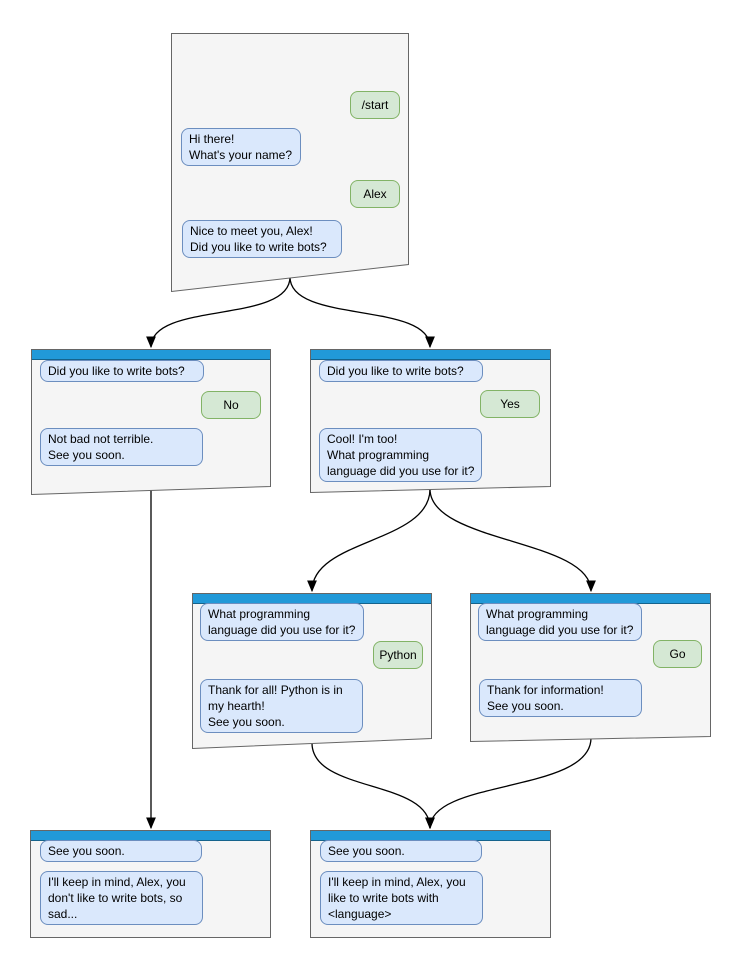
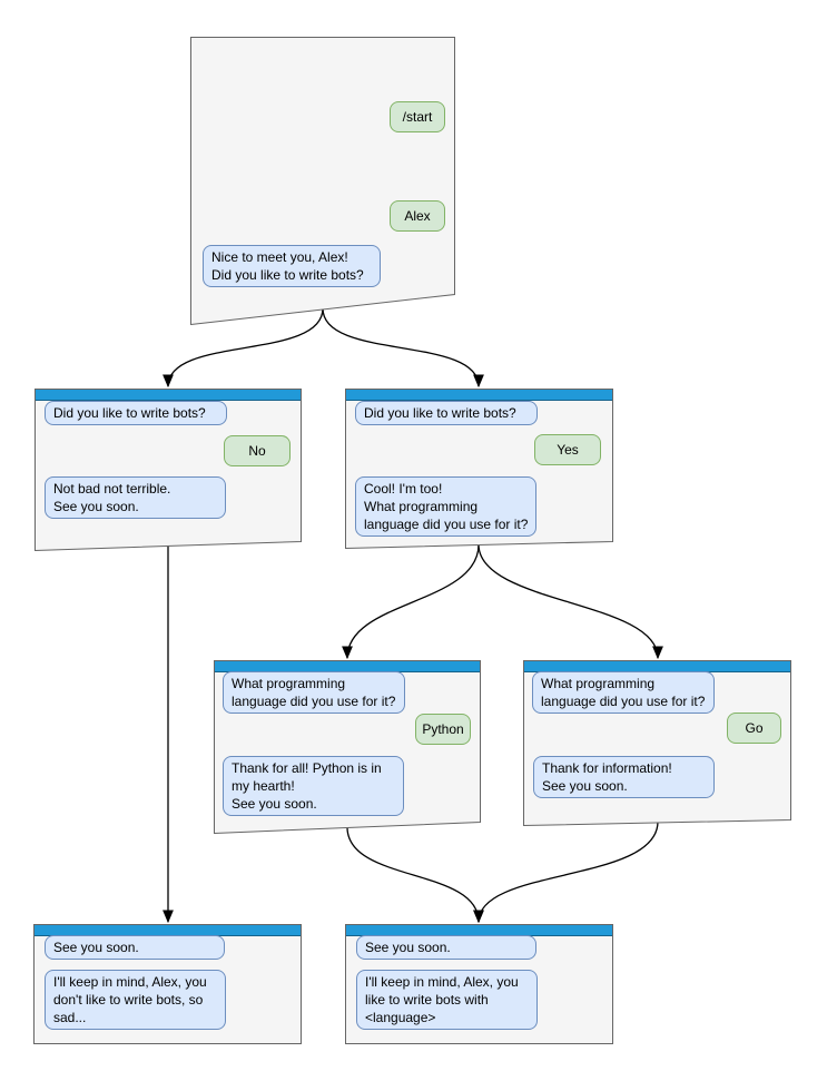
  /start
- Hi there!
- What's your name?
  Alex
  Nice to meet you, Alex!
  Did you like to write bots?
  Did you like to write bots?
  No
  Not bad not terrible.
  See you soon.
  Did you like to write bots?
  Yes
  Cool! I'm too!
  What programming
  language did you use for it?
  What programming
  language did you use for it?
  Python
  Thank for all! Python is in
  my hearth!
  See you soon.
  What programming
  language did you use for it?
  Go
  Thank for information!
  See you soon.
  See you soon.
  I'll keep in mind, Alex, you
  don't like to write bots, so
  sad...
  See you soon.
  I'll keep in mind, Alex, you
  like to write bots with
  <language>
